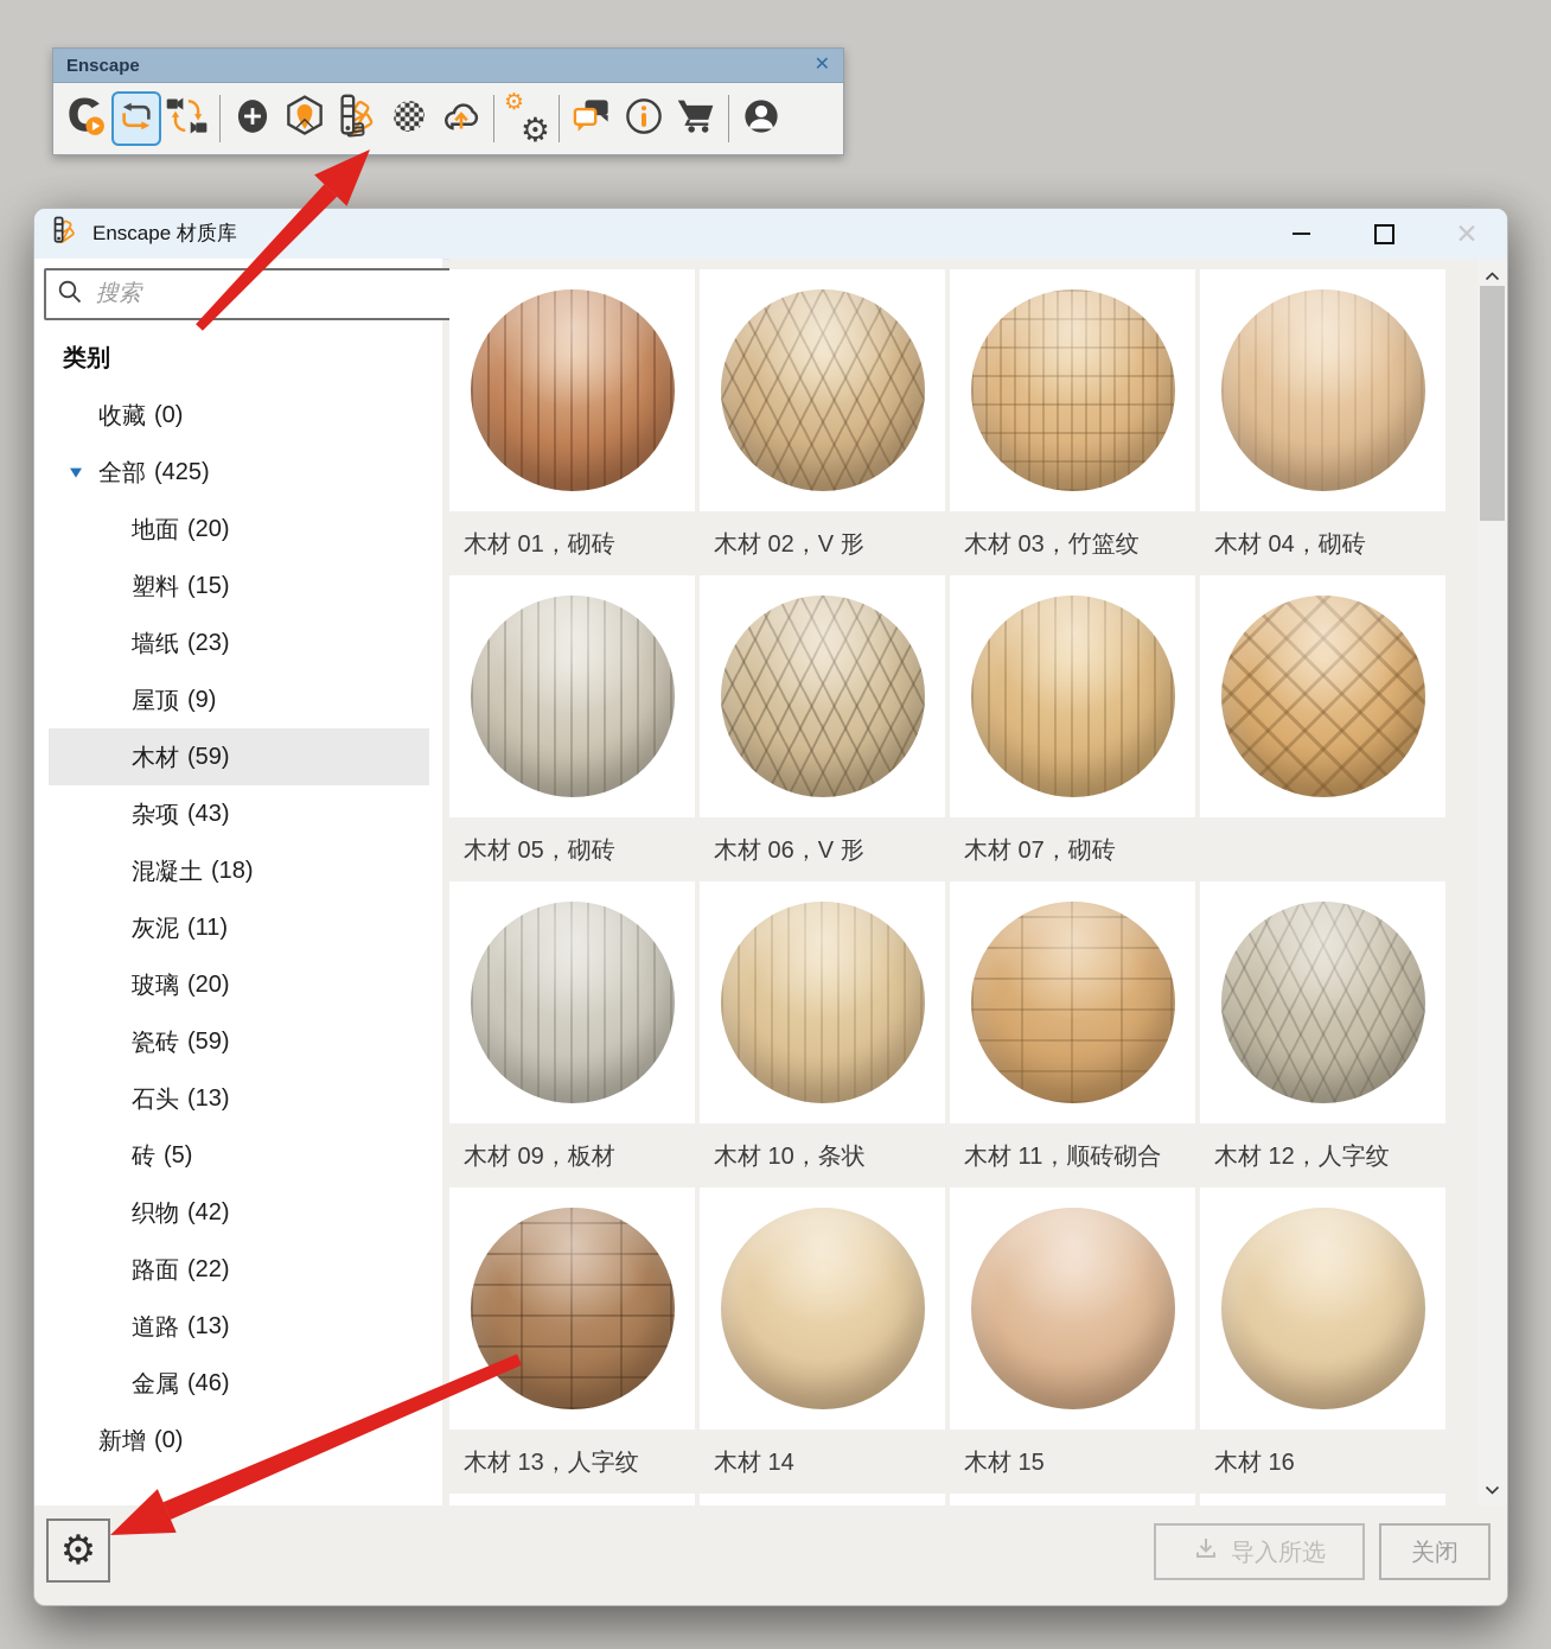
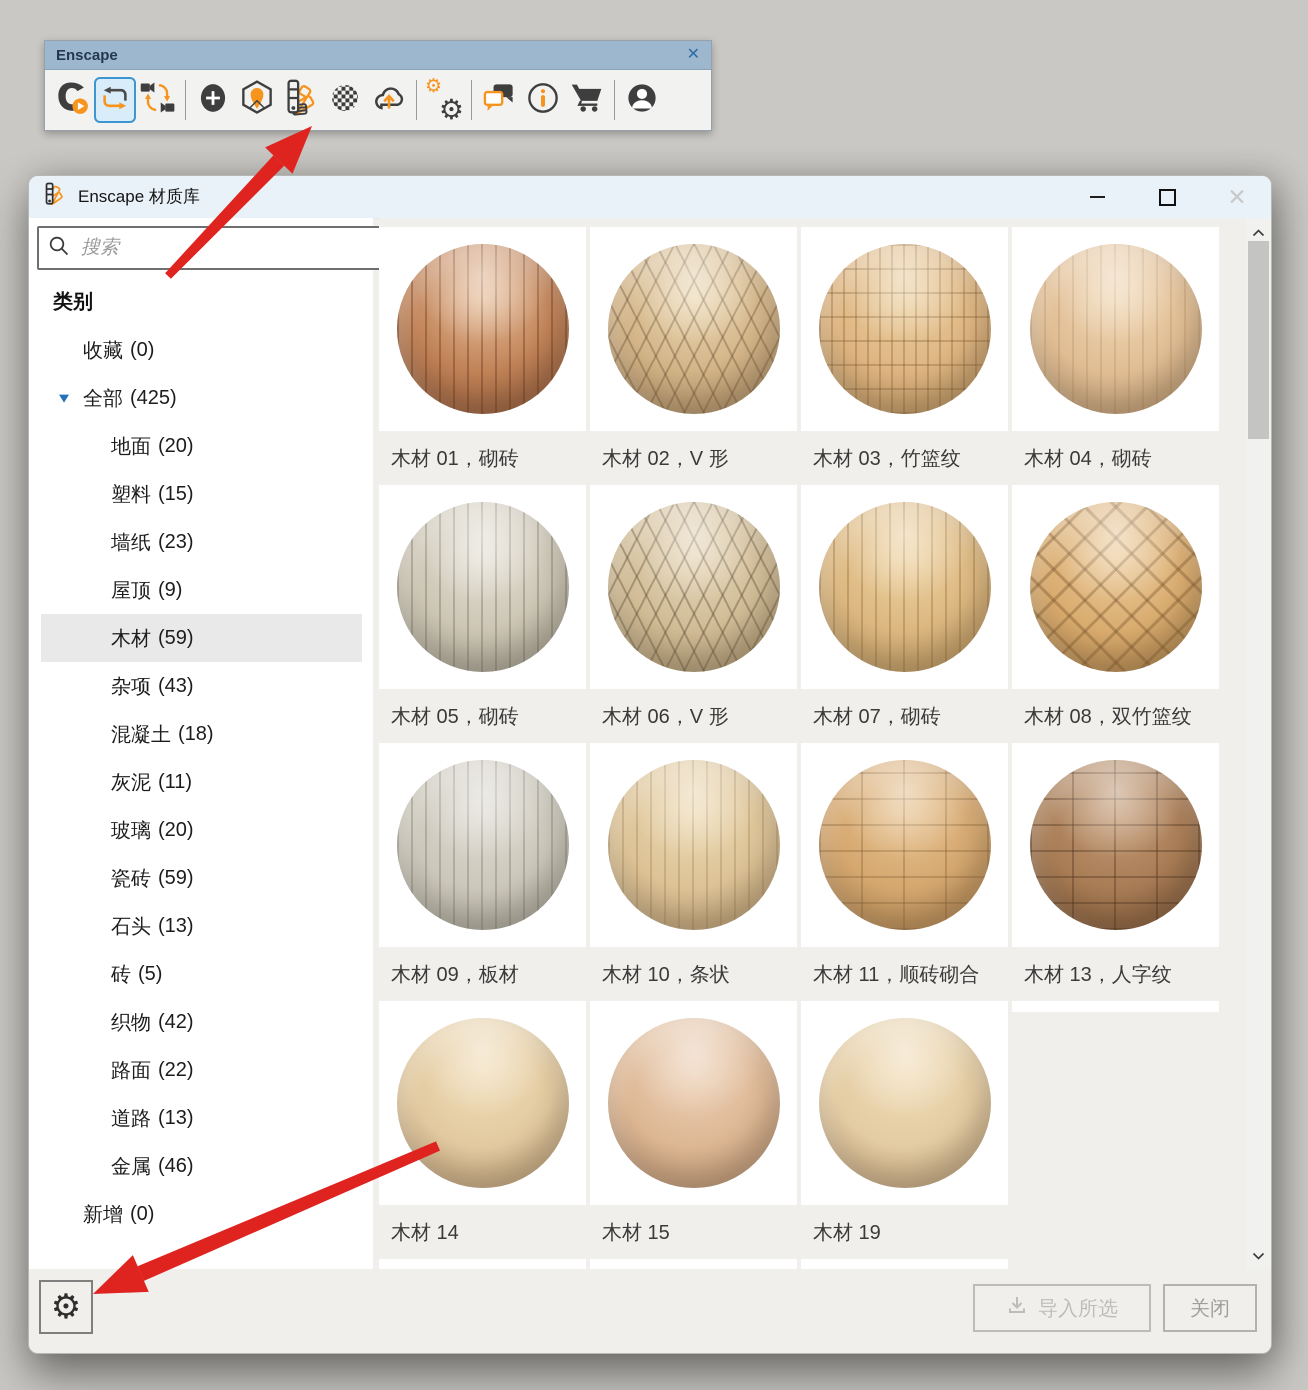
  Enscape
  ✕
  ⚙
  ⚙
  Enscape 材质库
  ✕
  搜索
  类别
  收藏
  (0)
  全部
  (425)
  地面
  (20)
  塑料
  (15)
  墙纸
  (23)
  屋顶
  (9)
  木材
  (59)
  杂项
  (43)
  混凝土
  (18)
  灰泥
  (11)
  玻璃
  (20)
  瓷砖
  (59)
  石头
  (13)
  砖
  (5)
  织物
  (42)
  路面
  (22)
  道路
  (13)
  金属
  (46)
  新增
  (0)
  木材 01，砌砖
  木材 02，V 形
  木材 03，竹篮纹
  木材 04，砌砖
  木材 05，砌砖
  木材 06，V 形
  木材 07，砌砖
+ 木材 08，双竹篮纹
  木材 09，板材
  木材 10，条状
  木材 11，顺砖砌合
- 木材 12，人字纹
  木材 13，人字纹
  木材 14
  木材 15
- 木材 16
+ 木材 19
  ⚙
  导入所选
  关闭
